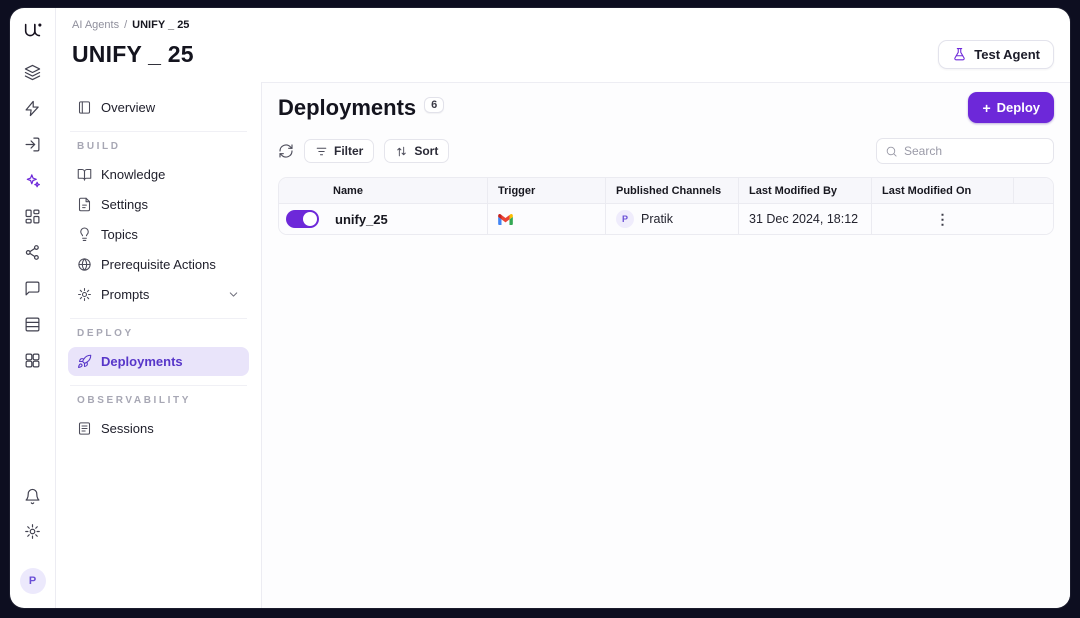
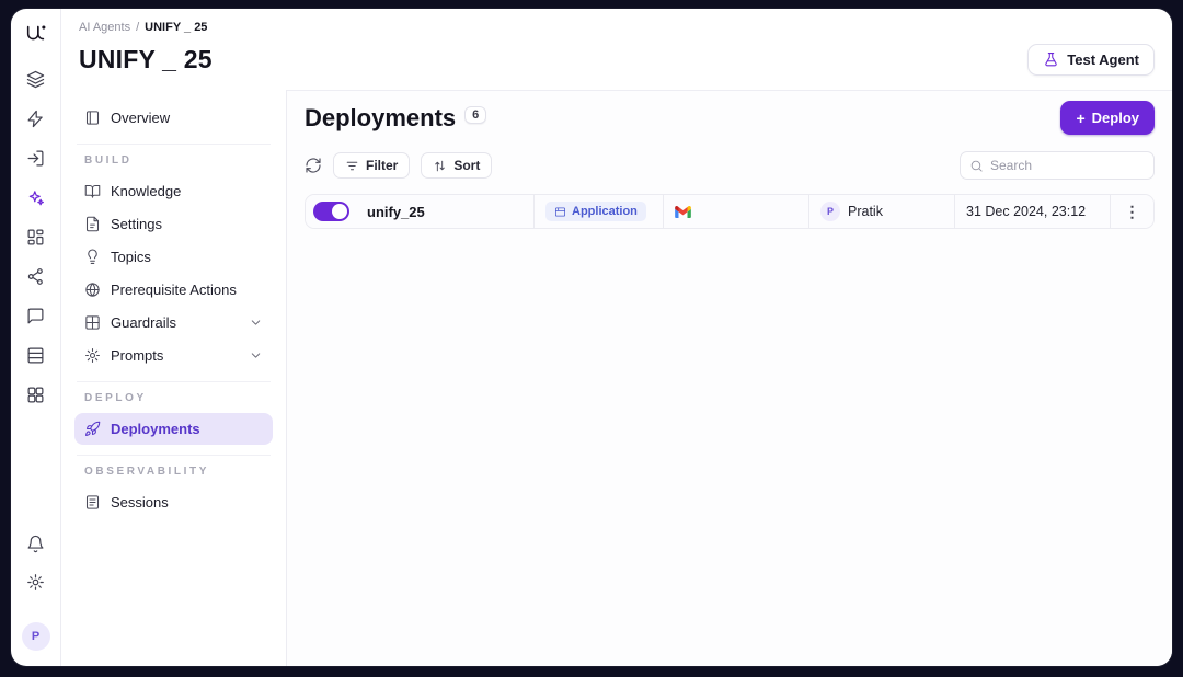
  P
  AI Agents
  /
  UNIFY _ 25
  UNIFY _ 25
  Test Agent
  Overview
  BUILD
  Knowledge
  Settings
  Topics
  Prerequisite Actions
+ Guardrails
  Prompts
  DEPLOY
  Deployments
  OBSERVABILITY
  Sessions
  Deployments
  6
  +
  Deploy
  Filter
  Sort
  Search
- Name
- Trigger
- Published Channels
- Last Modified By
- Last Modified On
  unify_25
+ Application
  P
  Pratik
- 31 Dec 2024, 18:12
+ 31 Dec 2024, 23:12
  ⋮
